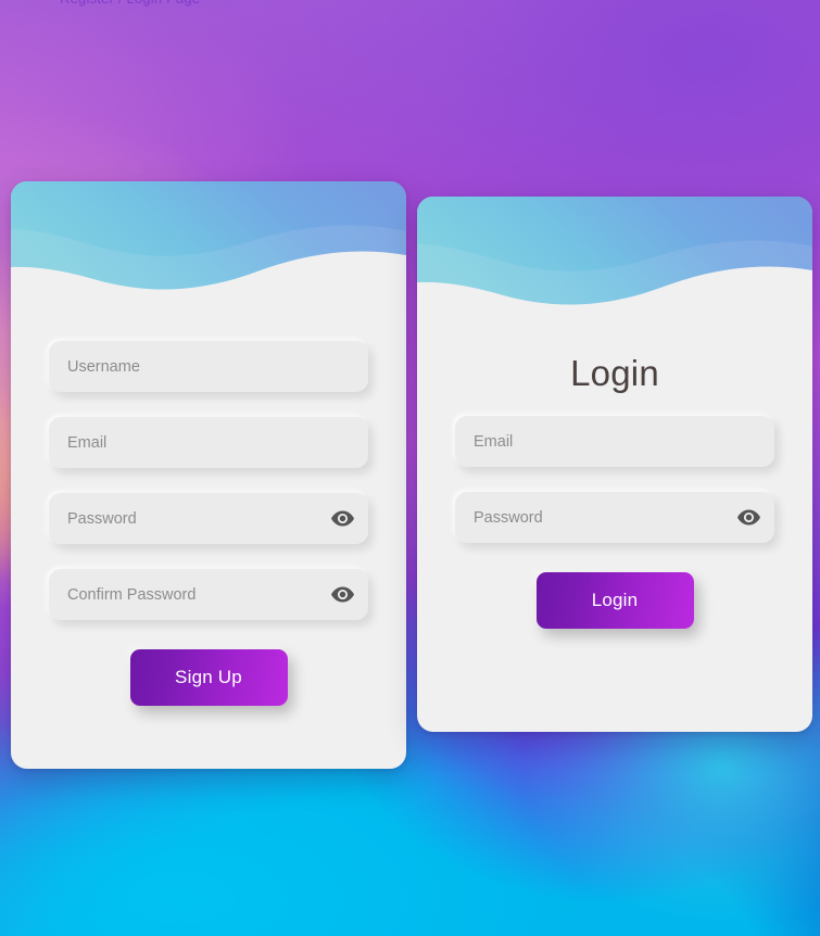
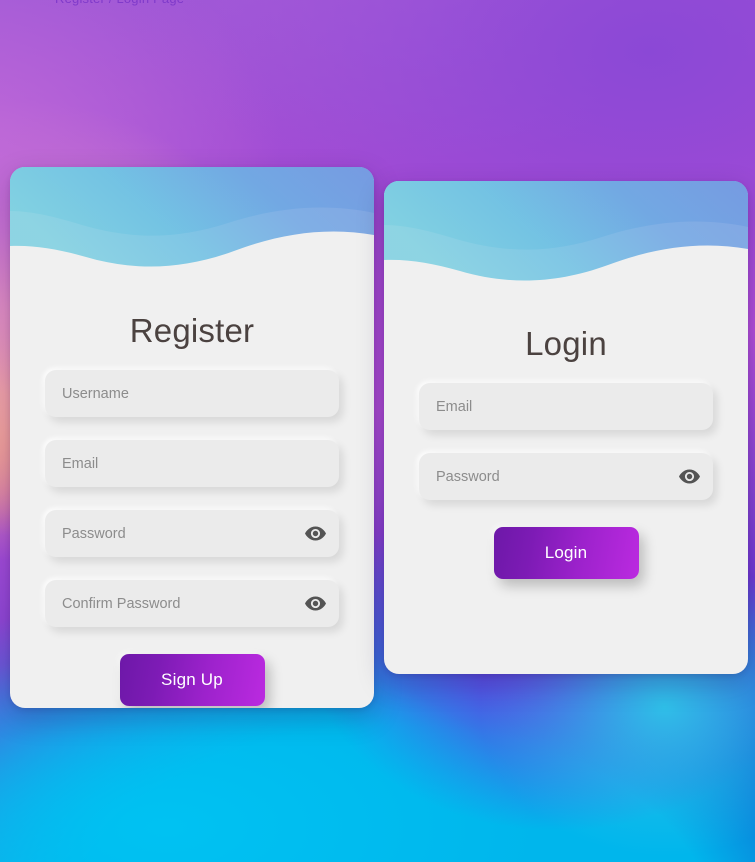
+ Register
  Username
  Email
  Password
  Confirm Password
  Sign Up
  Login
  Email
  Password
  Login
